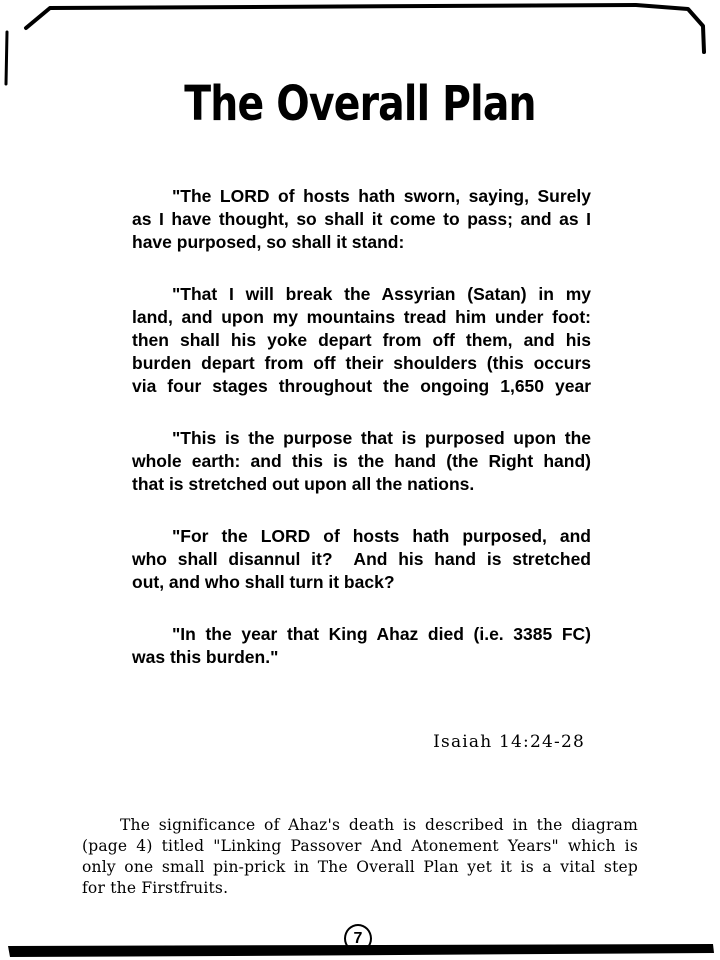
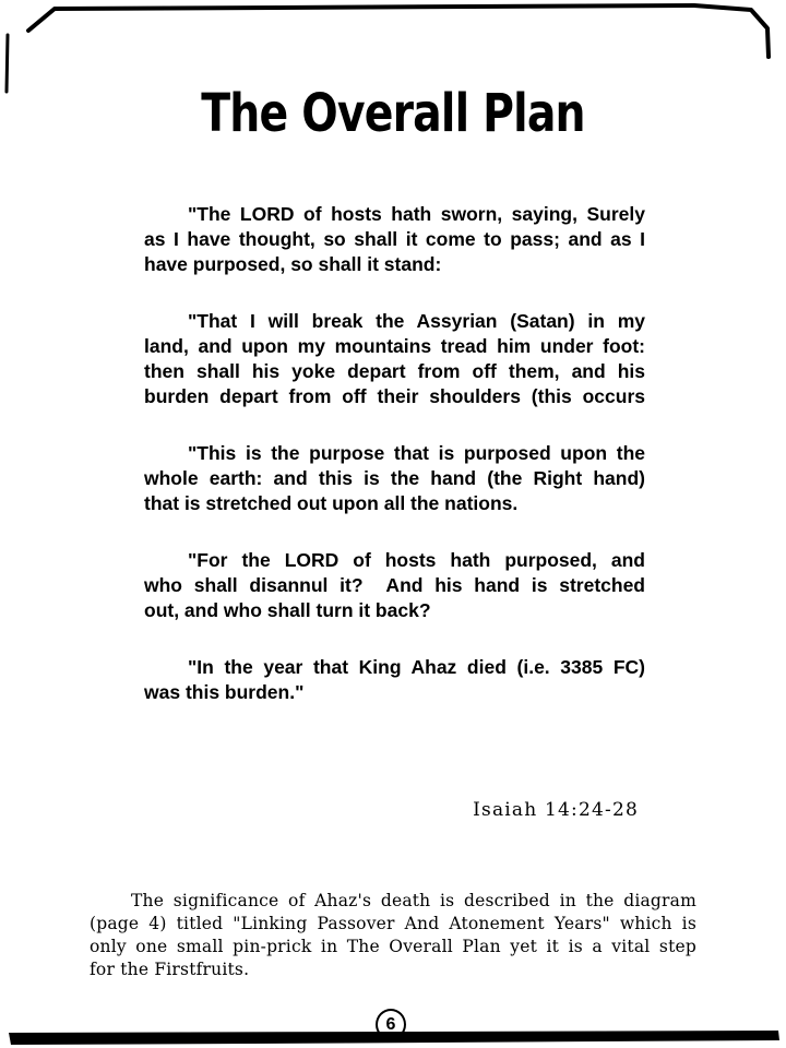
  The Overall Plan
  "The LORD of hosts hath sworn, saying, Surely
  as I have thought, so shall it come to pass; and as I
  have purposed, so shall it stand:
  "That I will break the Assyrian (Satan) in my
  land, and upon my mountains tread him under foot:
  then shall his yoke depart from off them, and his
  burden depart from off their shoulders (this occurs
- via four stages throughout the ongoing 1,650 year
  "This is the purpose that is purposed upon the
  whole earth: and this is the hand (the Right hand)
  that is stretched out upon all the nations.
  "For the LORD of hosts hath purposed, and
  who shall disannul it? And his hand is stretched
  out, and who shall turn it back?
  "In the year that King Ahaz died (i.e. 3385 FC)
  was this burden."
  Isaiah 14:24-28
  The significance of Ahaz's death is described in the diagram
  (page 4) titled "Linking Passover And Atonement Years" which is
  only one small pin-prick in The Overall Plan yet it is a vital step
  for the Firstfruits.
- 7
+ 6
